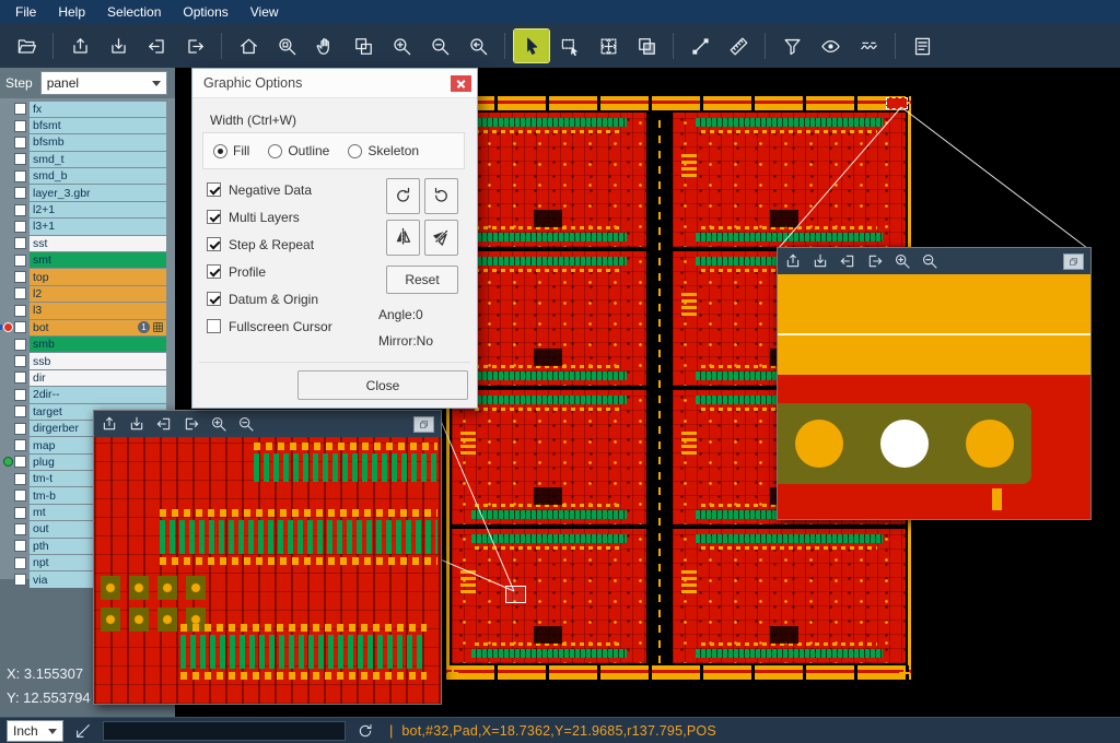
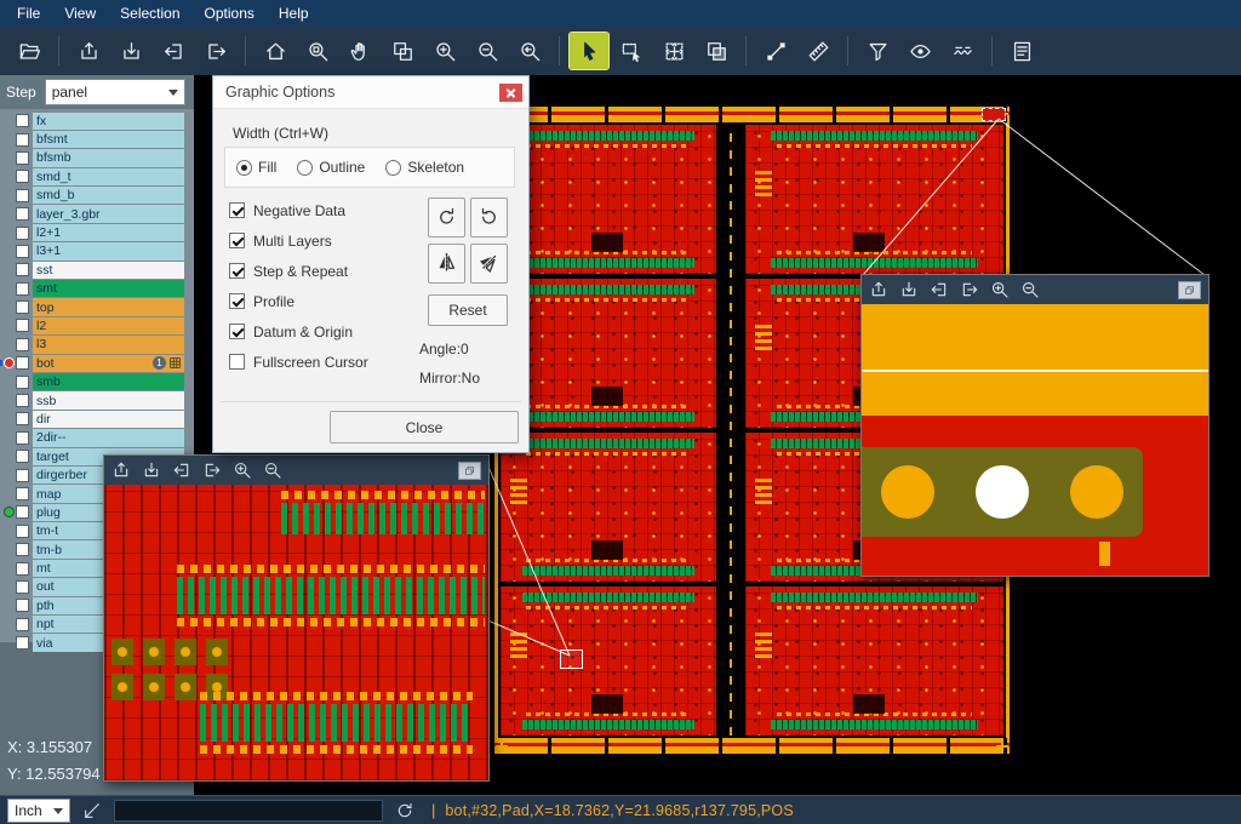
  File
- Help
+ View
  Selection
  Options
- View
+ Help
  Step
  panel
  fx
  bfsmt
  bfsmb
  smd_t
  smd_b
  layer_3.gbr
  l2+1
  l3+1
  sst
  smt
  top
  l2
  l3
  bot
  1
  smb
  ssb
  dir
  2dir--
  target
  dirgerber
  map
  plug
  tm-t
  tm-b
  mt
  out
  pth
  npt
  via
  X: 3.155307
  Y: 12.553794
  Graphic Options
  Width (Ctrl+W)
  Fill
  Outline
  Skeleton
  Negative Data
  Multi Layers
  Step & Repeat
  Profile
  Datum & Origin
  Fullscreen Cursor
  Reset
  Angle:0
  Mirror:No
  Close
  Inch
  |
  bot,#32,Pad,X=18.7362,Y=21.9685,r137.795,POS
